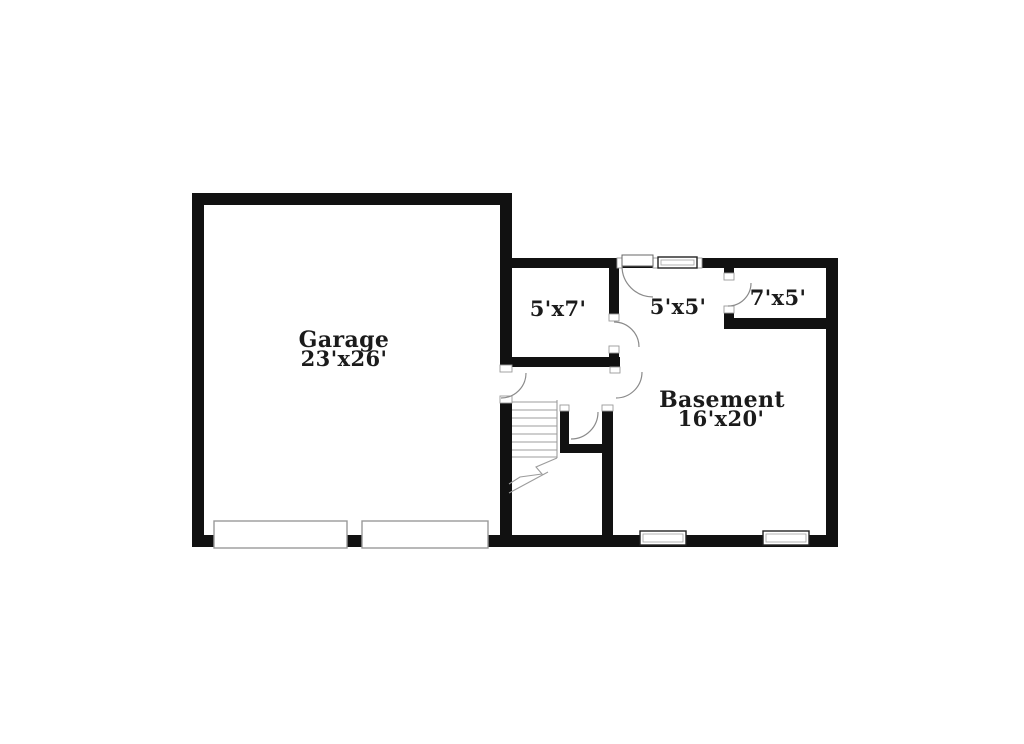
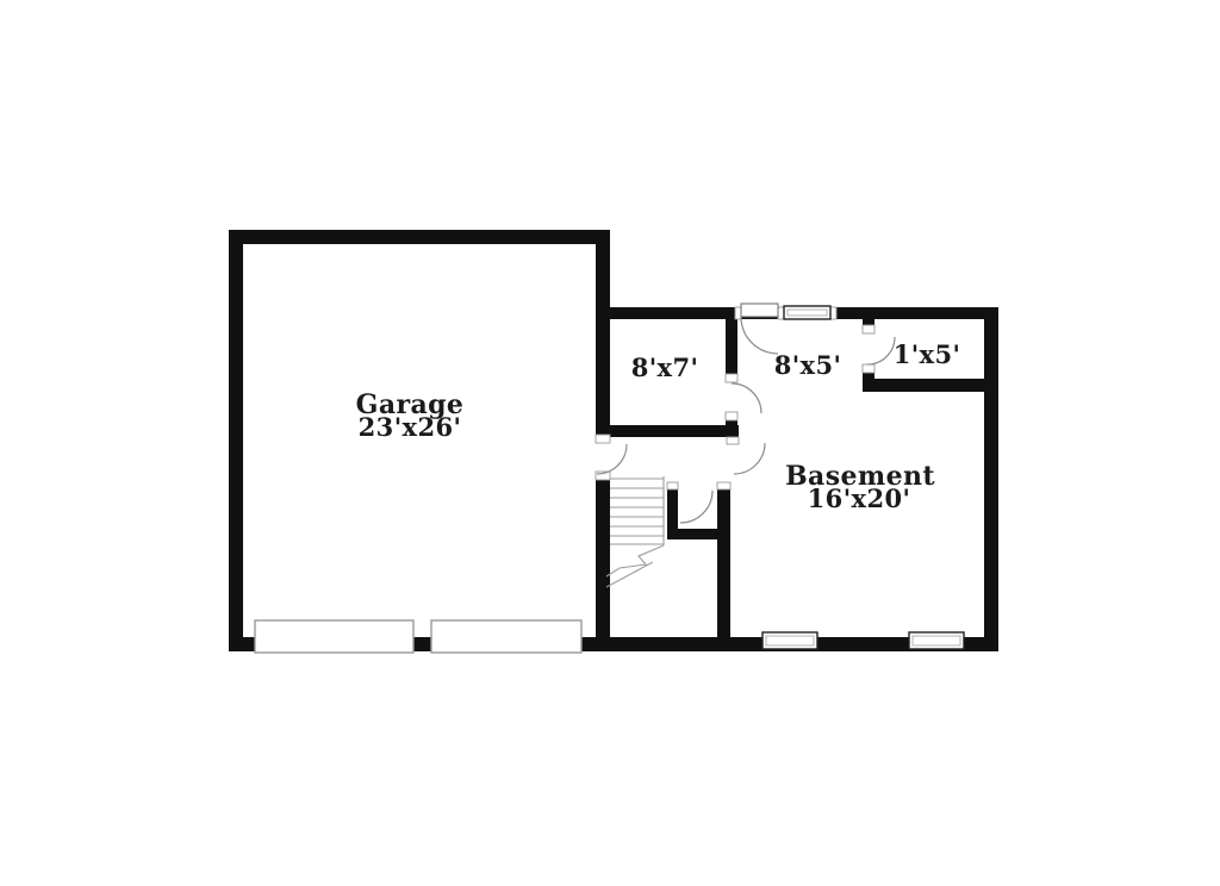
  Garage
  23'x26'
- 5'x7'
+ 8'x7'
- 5'x5'
+ 8'x5'
- 7'x5'
+ 1'x5'
  Basement
  16'x20'
